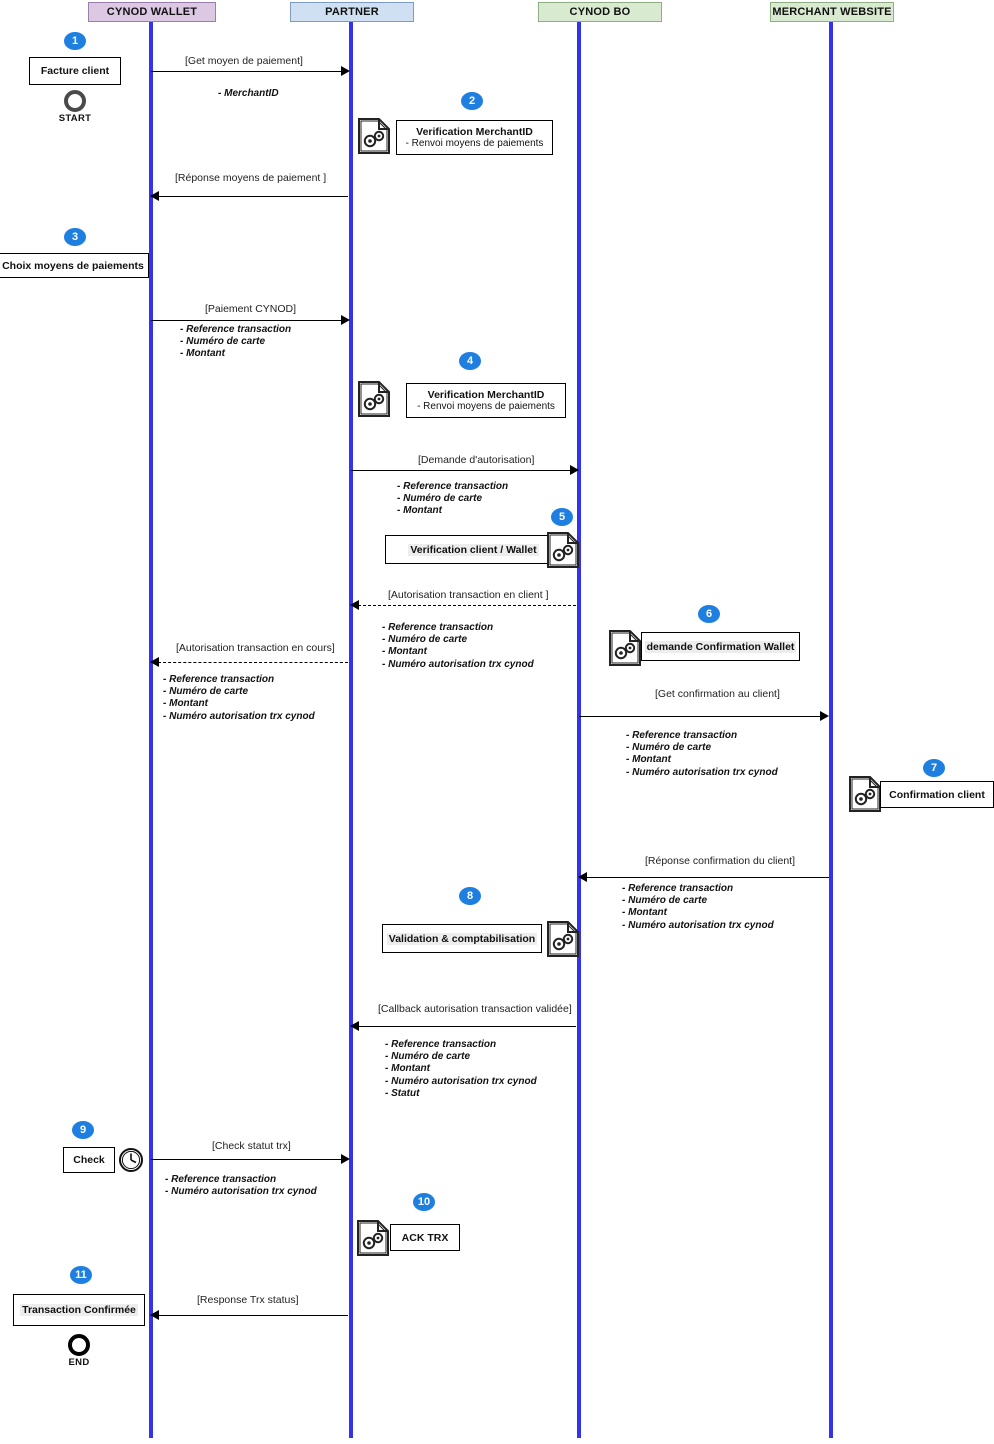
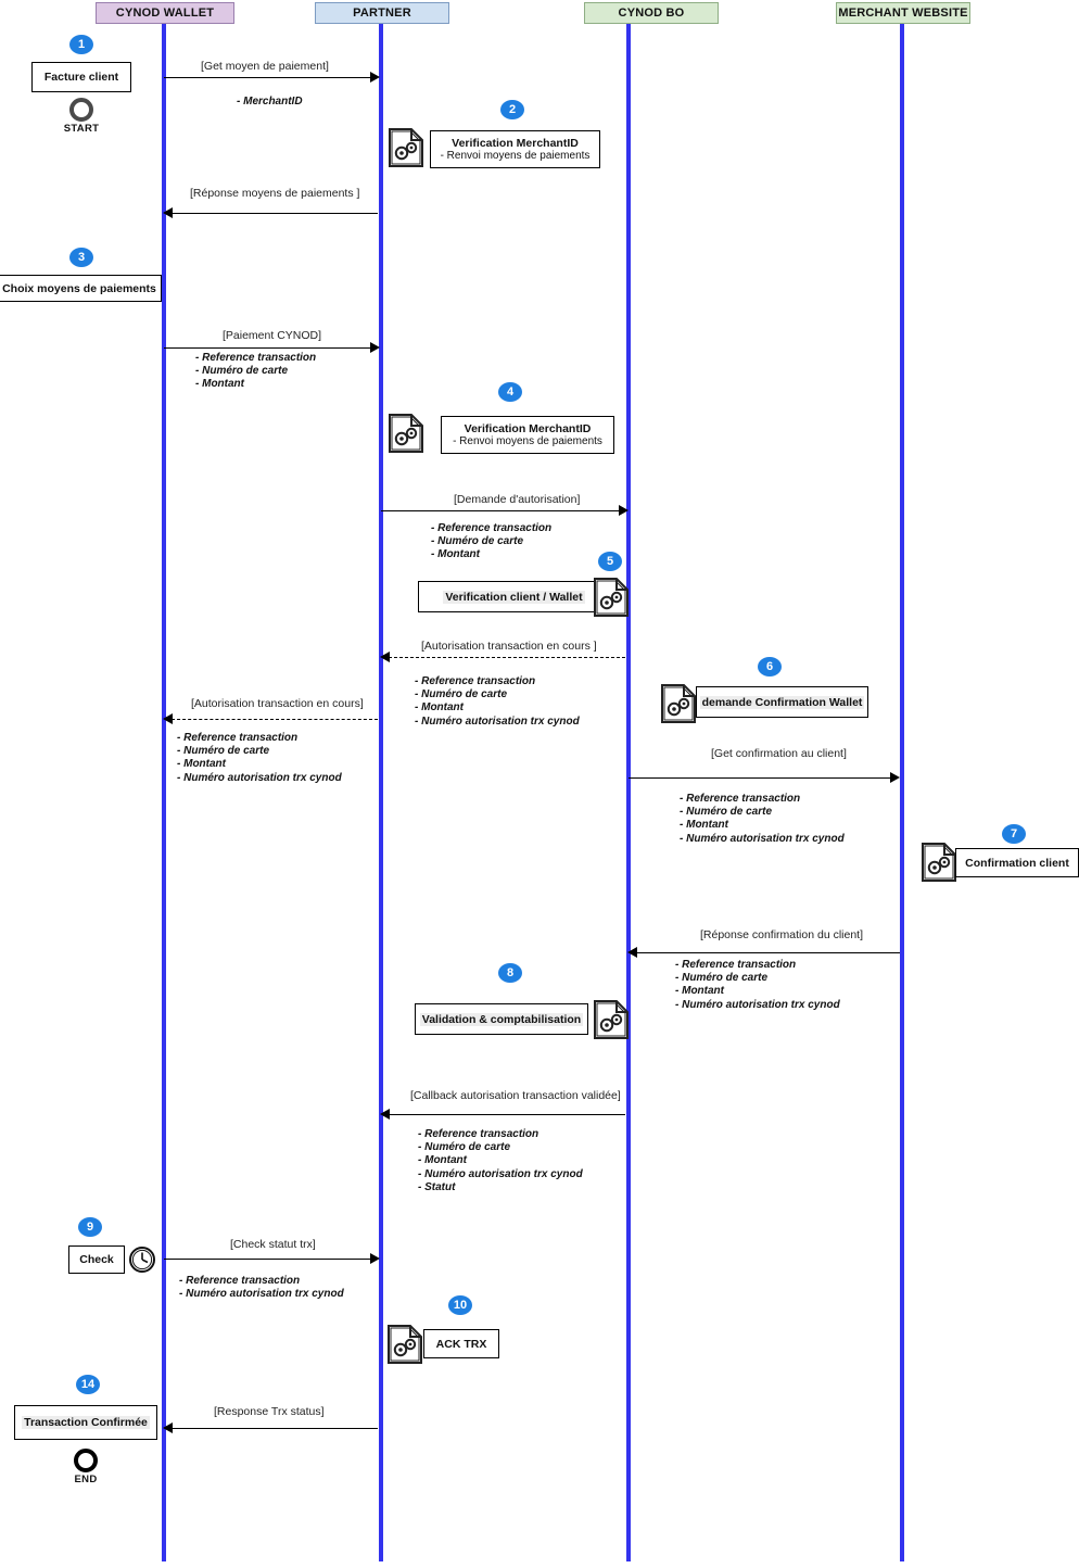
  CYNOD WALLET
  PARTNER
  CYNOD BO
  MERCHANT WEBSITE
  1
  Facture client
  START
  [Get moyen de paiement]
  - MerchantID
  2
  Verification MerchantID
  - Renvoi moyens de paiements
- [Réponse moyens de paiement ]
+ [Réponse moyens de paiements ]
  3
  Choix moyens de paiements
  [Paiement CYNOD]
  - Reference transaction
  - Numéro de carte
  - Montant
  4
  Verification MerchantID
  - Renvoi moyens de paiements
  [Demande d'autorisation]
  - Reference transaction
  - Numéro de carte
  - Montant
  5
  Verification client / Wallet
- [Autorisation transaction en client ]
+ [Autorisation transaction en cours ]
  - Reference transaction
  - Numéro de carte
  - Montant
  - Numéro autorisation trx cynod
  6
  demande Confirmation Wallet
  [Autorisation transaction en cours]
  - Reference transaction
  - Numéro de carte
  - Montant
  - Numéro autorisation trx cynod
  [Get confirmation au client]
  - Reference transaction
  - Numéro de carte
  - Montant
  - Numéro autorisation trx cynod
  7
  Confirmation client
  [Réponse confirmation du client]
  - Reference transaction
  - Numéro de carte
  - Montant
  - Numéro autorisation trx cynod
  8
  Validation & comptabilisation
  [Callback autorisation transaction validée]
  - Reference transaction
  - Numéro de carte
  - Montant
  - Numéro autorisation trx cynod
  - Statut
  9
  Check
  [Check statut trx]
  - Reference transaction
  - Numéro autorisation trx cynod
  10
  ACK TRX
- 11
+ 14
  Transaction Confirmée
  [Response Trx status]
  END
